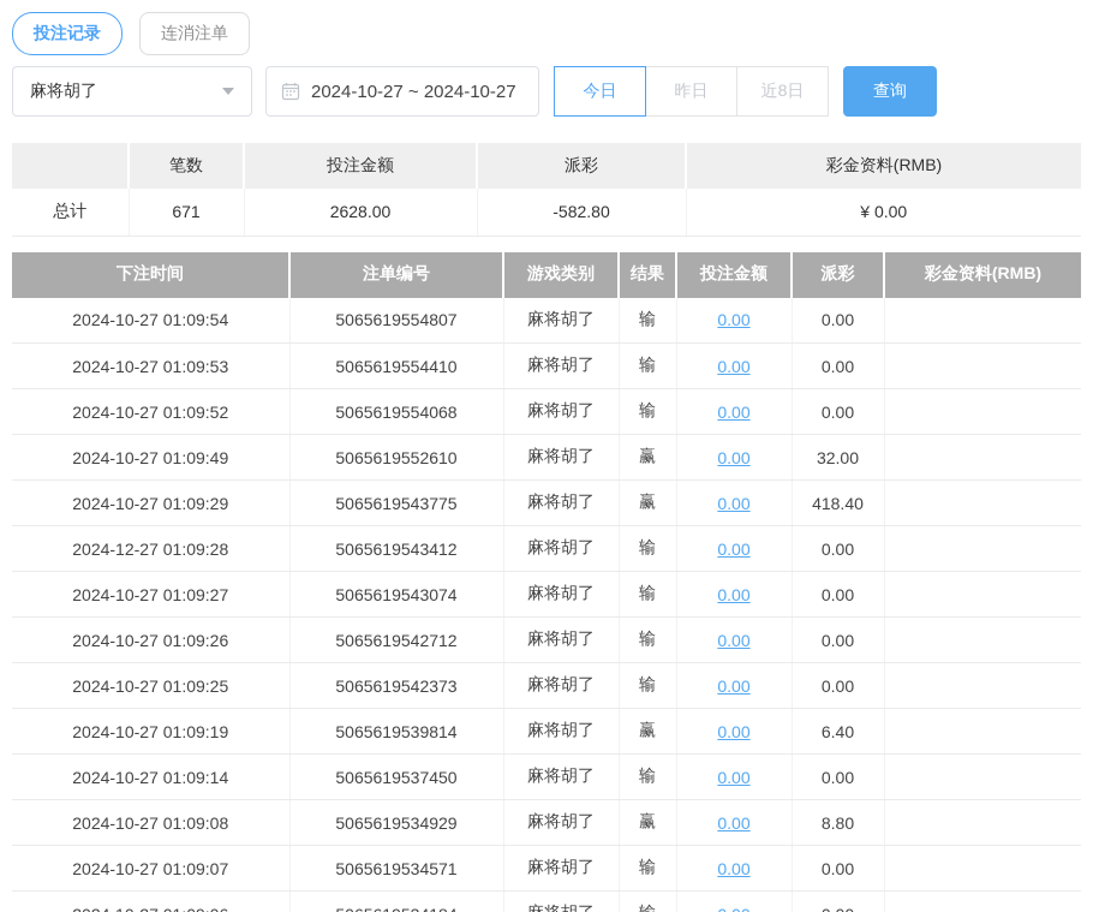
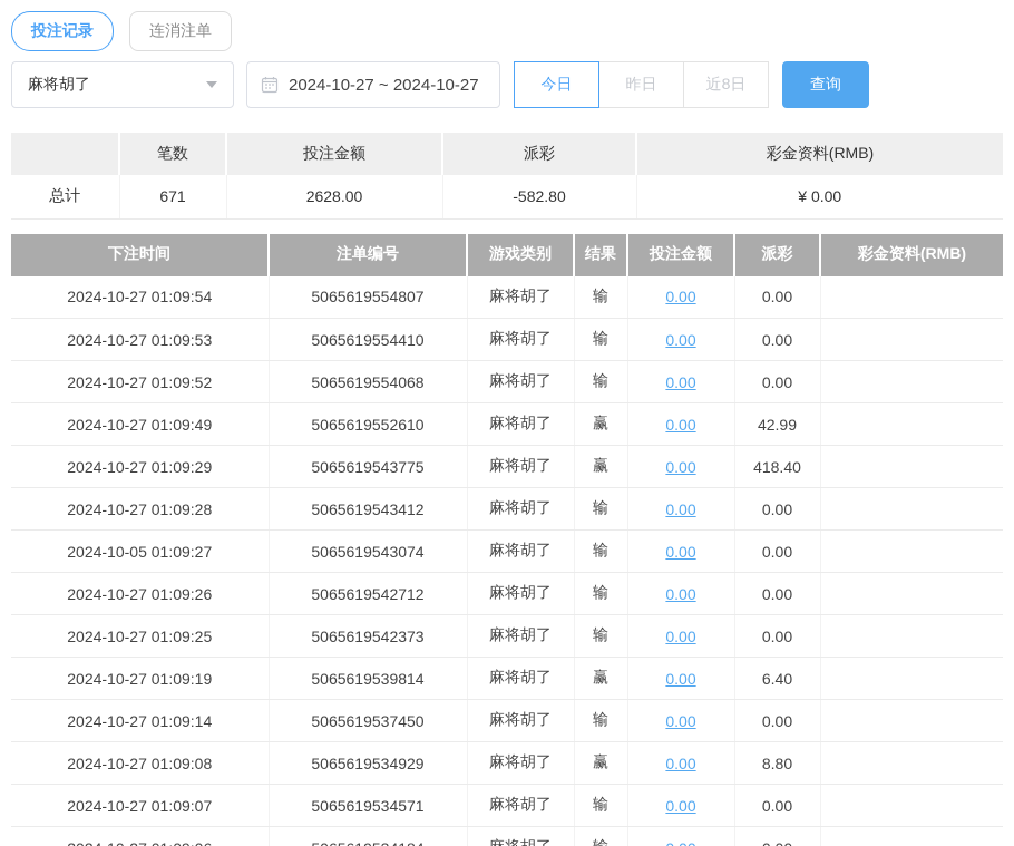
  投注记录
  连消注单
  麻将胡了
  2024-10-27 ~ 2024-10-27
  今日
  昨日
  近8日
  查询
  	笔数	投注金额	派彩	彩金资料(RMB)
  总计	671	2628.00	-582.80	¥ 0.00
  下注时间	注单编号	游戏类别	结果	投注金额	派彩	彩金资料(RMB)
  2024-10-27 01:09:54	5065619554807	麻将胡了	输	0.00	0.00
  2024-10-27 01:09:53	5065619554410	麻将胡了	输	0.00	0.00
  2024-10-27 01:09:52	5065619554068	麻将胡了	输	0.00	0.00
- 2024-10-27 01:09:49	5065619552610	麻将胡了	赢	0.00	32.00
+ 2024-10-27 01:09:49	5065619552610	麻将胡了	赢	0.00	42.99
  2024-10-27 01:09:29	5065619543775	麻将胡了	赢	0.00	418.40
- 2024-12-27 01:09:28	5065619543412	麻将胡了	输	0.00	0.00
+ 2024-10-27 01:09:28	5065619543412	麻将胡了	输	0.00	0.00
- 2024-10-27 01:09:27	5065619543074	麻将胡了	输	0.00	0.00
+ 2024-10-05 01:09:27	5065619543074	麻将胡了	输	0.00	0.00
  2024-10-27 01:09:26	5065619542712	麻将胡了	输	0.00	0.00
  2024-10-27 01:09:25	5065619542373	麻将胡了	输	0.00	0.00
  2024-10-27 01:09:19	5065619539814	麻将胡了	赢	0.00	6.40
  2024-10-27 01:09:14	5065619537450	麻将胡了	输	0.00	0.00
  2024-10-27 01:09:08	5065619534929	麻将胡了	赢	0.00	8.80
  2024-10-27 01:09:07	5065619534571	麻将胡了	输	0.00	0.00
